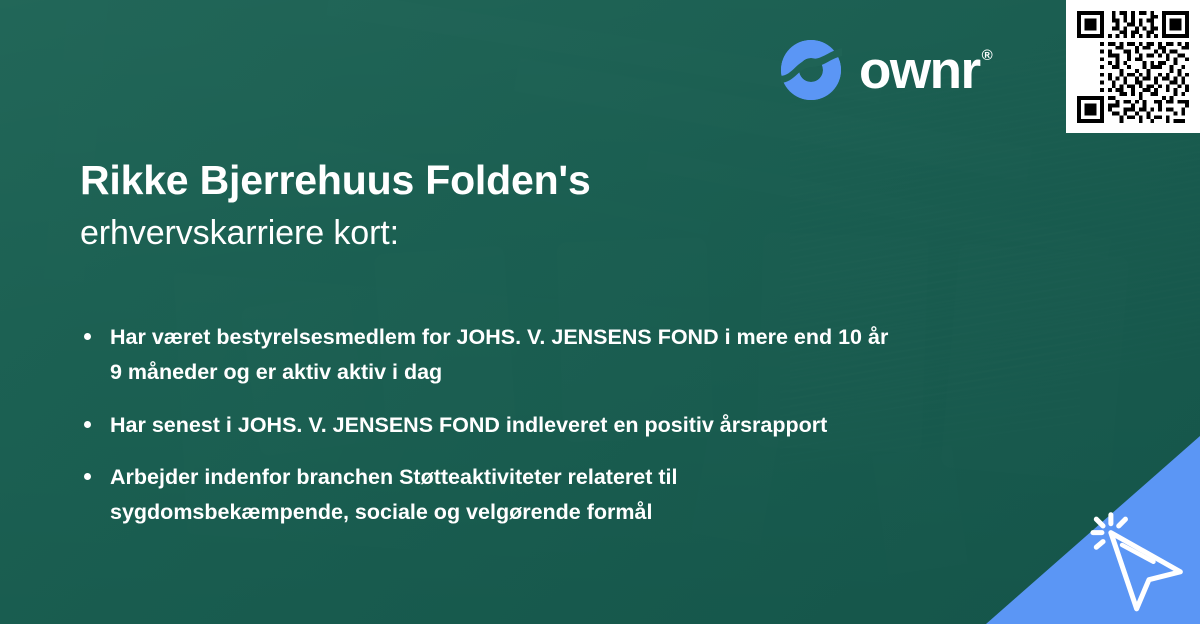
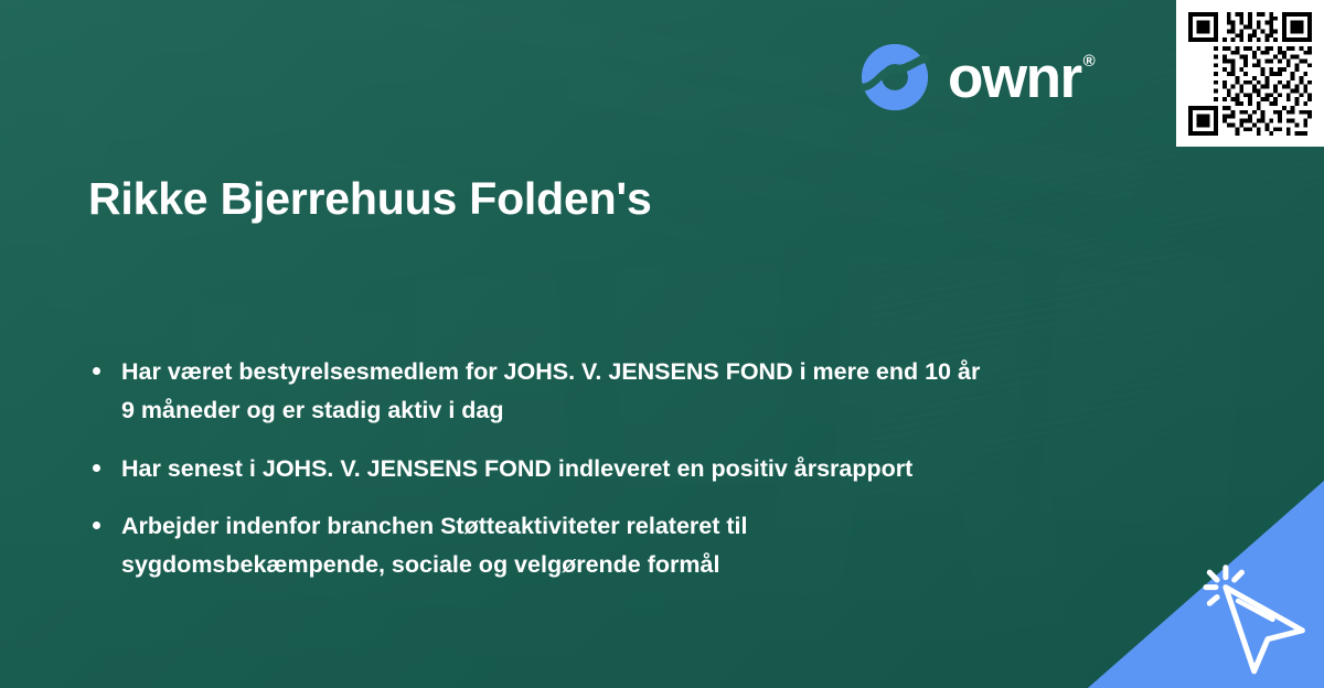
  ownr
  ®
  Rikke Bjerrehuus Folden's
- erhvervskarriere kort:
- Har været bestyrelsesmedlem for JOHS. V. JENSENS FOND i mere end 10 år 9 måneder og er aktiv aktiv i dag
+ Har været bestyrelsesmedlem for JOHS. V. JENSENS FOND i mere end 10 år 9 måneder og er stadig aktiv i dag
  Har senest i JOHS. V. JENSENS FOND indleveret en positiv årsrapport
  Arbejder indenfor branchen Støtteaktiviteter relateret til sygdomsbekæmpende, sociale og velgørende formål
